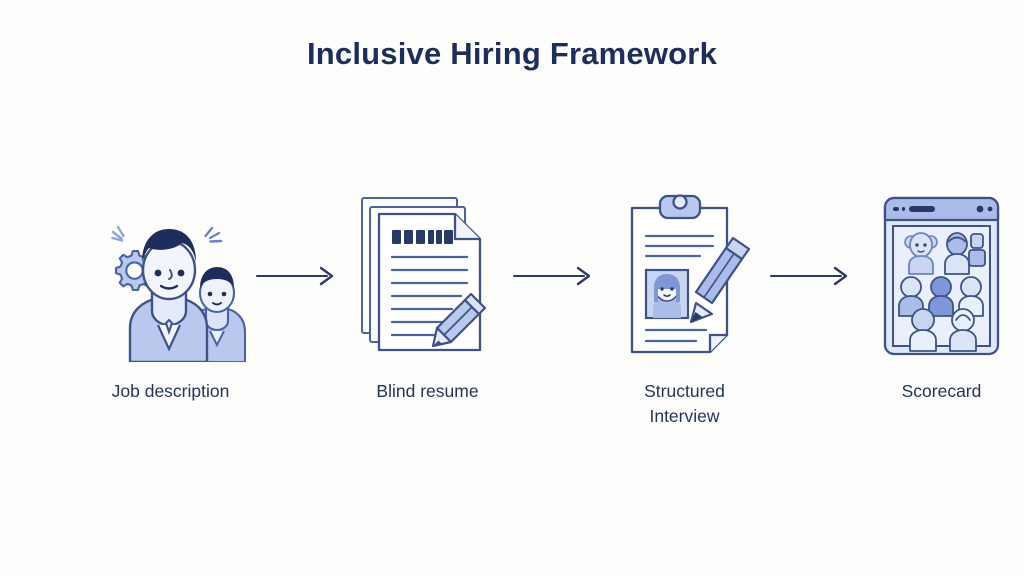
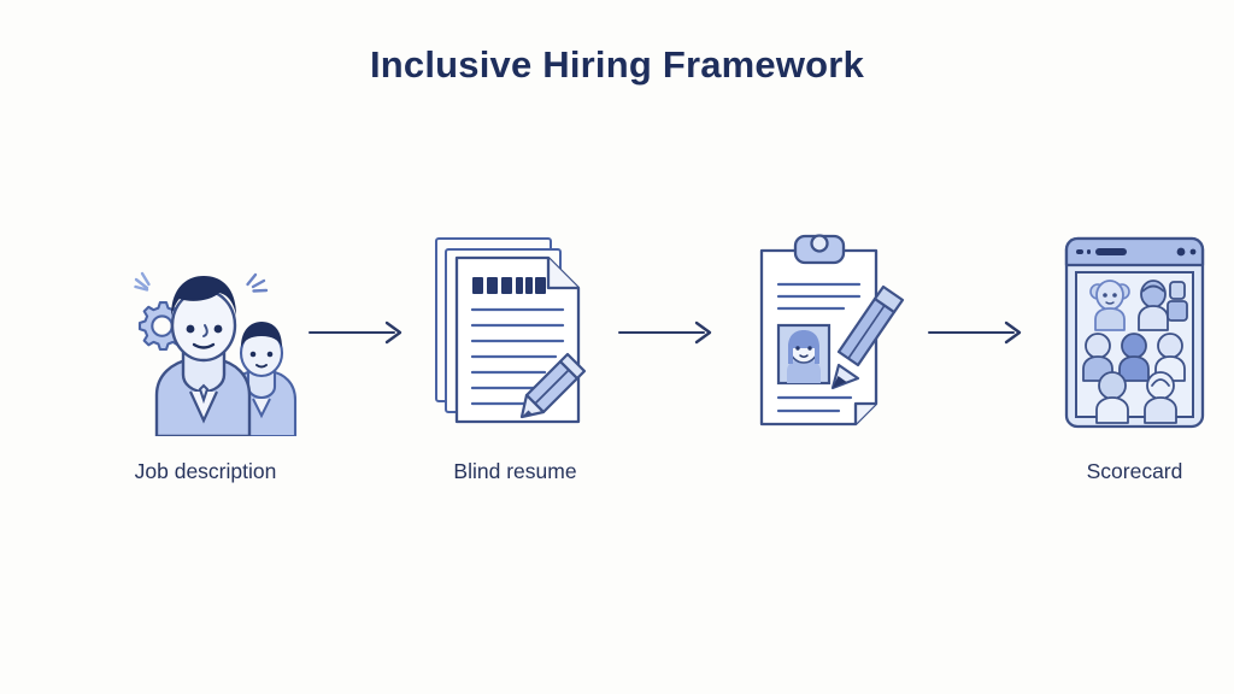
  Inclusive Hiring Framework
  Job description
  Blind resume
- Structured
- Interview
  Scorecard
